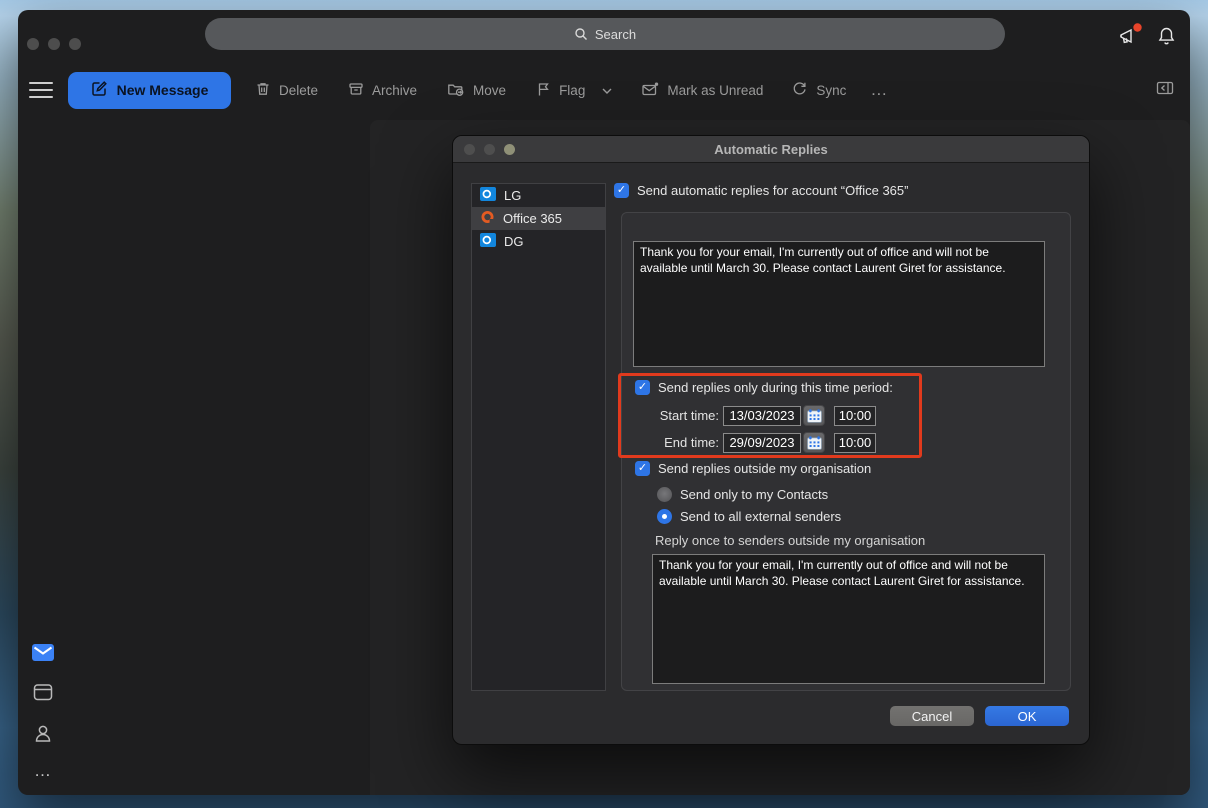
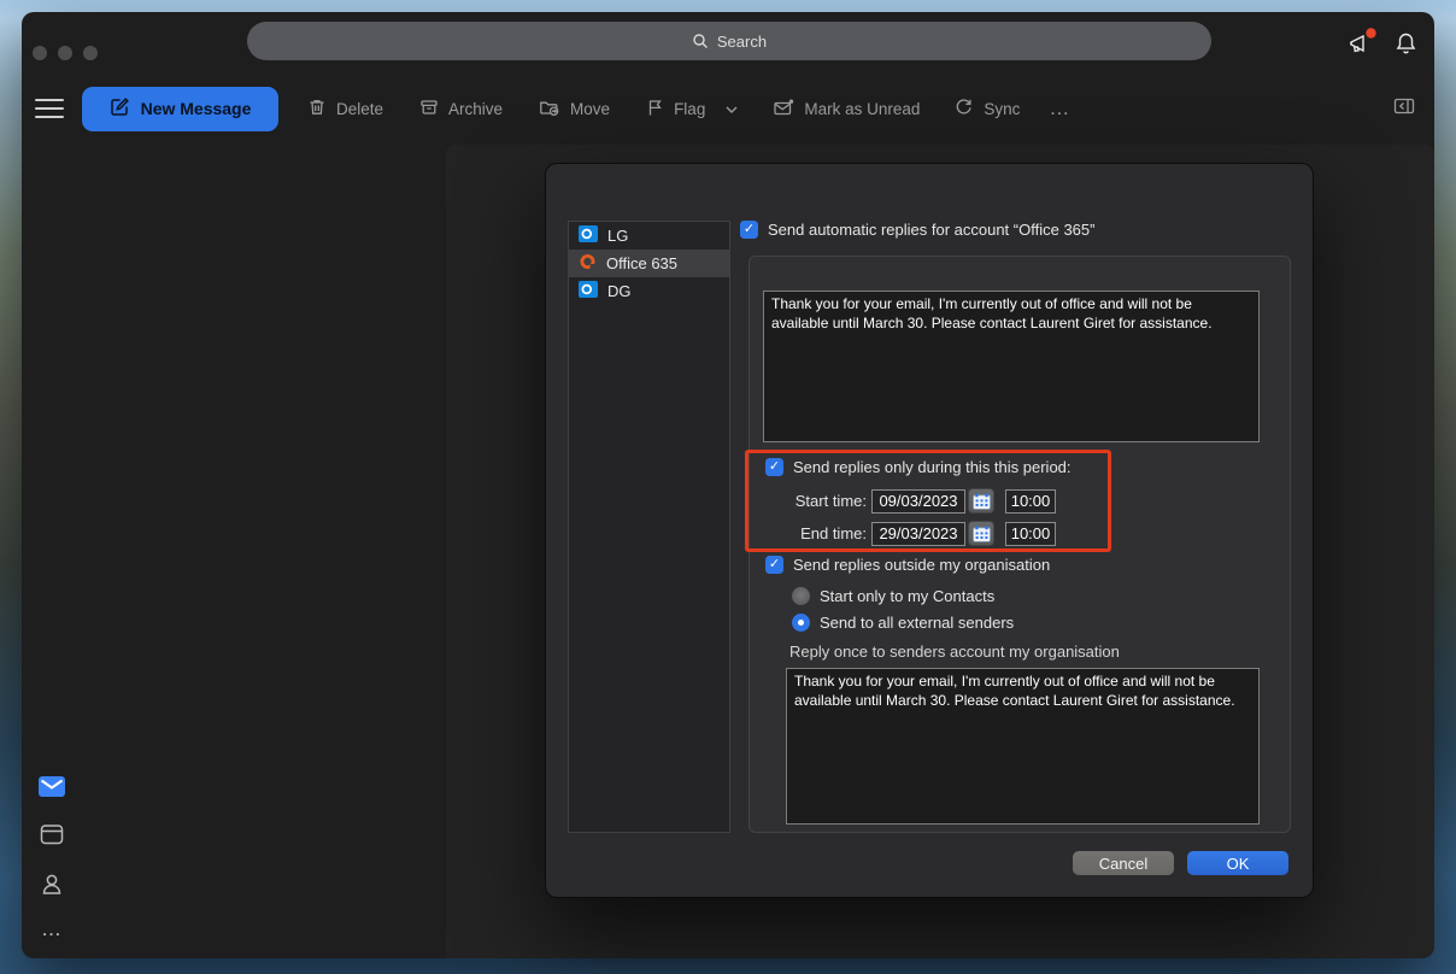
  Search
  New Message
  Delete
  Archive
  Move
  Flag
  Mark as Unread
  Sync
  …
  …
- Automatic Replies
  LG
- Office 365
+ Office 635
  DG
  ✓
  Send automatic replies for account “Office 365”
  Thank you for your email, I'm currently out of office and will not be available until March 30. Please contact Laurent Giret for assistance.
  ✓
- Send replies only during this time period:
+ Send replies only during this this period:
  Start time:
- 13/03/2023
+ 09/03/2023
  10:00
  End time:
- 29/09/2023
+ 29/03/2023
  10:00
  ✓
  Send replies outside my organisation
- Send only to my Contacts
+ Start only to my Contacts
  Send to all external senders
- Reply once to senders outside my organisation
+ Reply once to senders account my organisation
  Thank you for your email, I'm currently out of office and will not be available until March 30. Please contact Laurent Giret for assistance.
  Cancel
  OK
